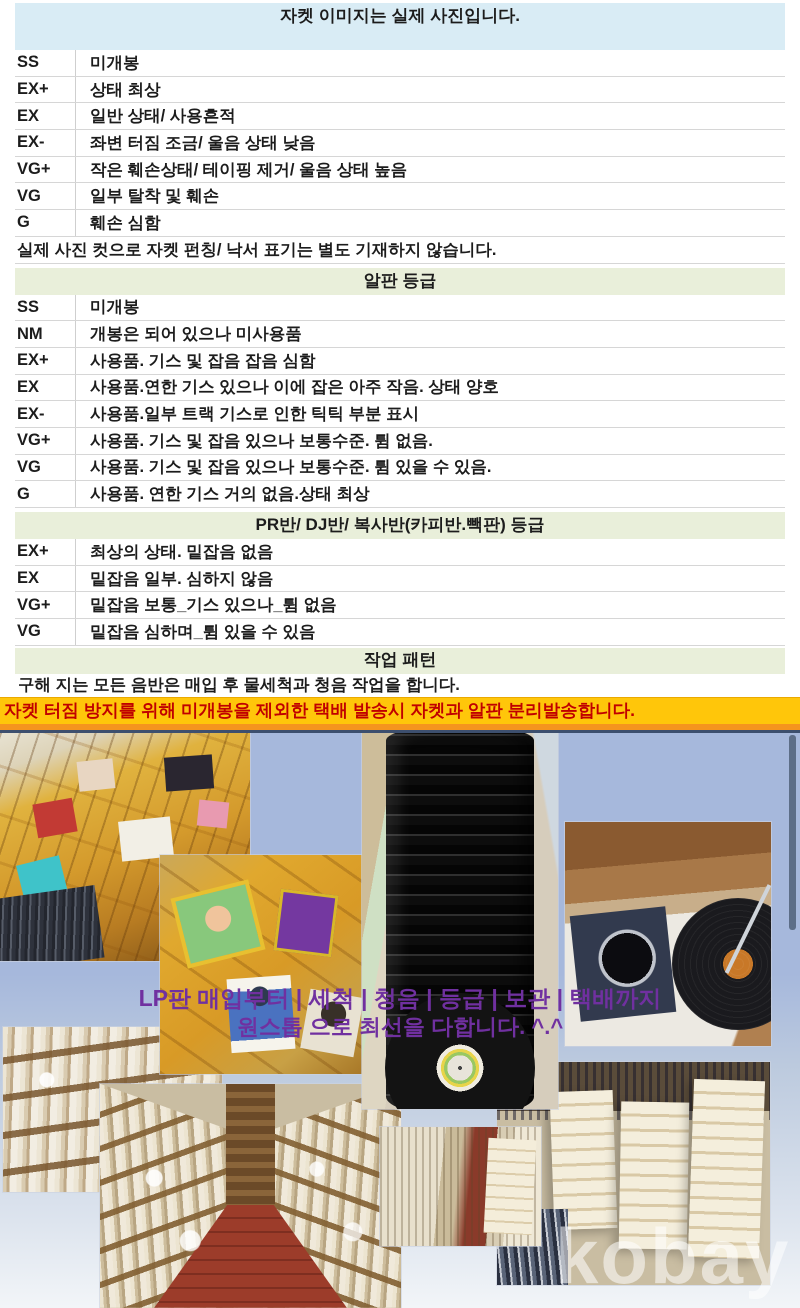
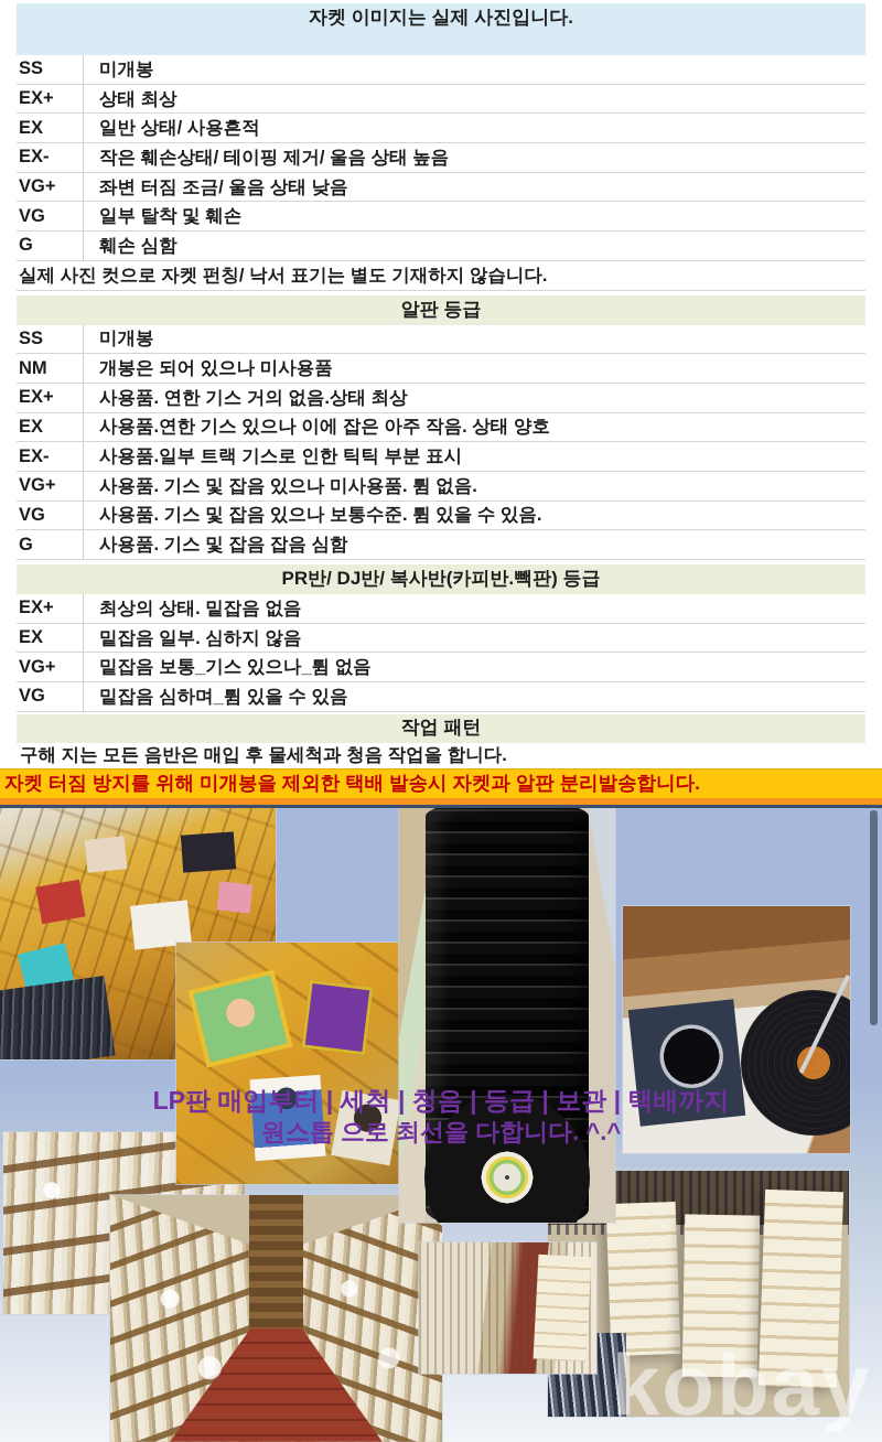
  자켓 이미지는 실제 사진입니다.
  SS
  미개봉
  EX+
  상태 최상
  EX
  일반 상태/ 사용흔적
  EX-
- 좌변 터짐 조금/ 울음 상태 낮음
+ 작은 훼손상태/ 테이핑 제거/ 울음 상태 높음
  VG+
- 작은 훼손상태/ 테이핑 제거/ 울음 상태 높음
+ 좌변 터짐 조금/ 울음 상태 낮음
  VG
  일부 탈착 및 훼손
  G
  훼손 심함
  실제 사진 컷으로 자켓 펀칭/ 낙서 표기는 별도 기재하지 않습니다.
  알판 등급
  SS
  미개봉
  NM
  개봉은 되어 있으나 미사용품
  EX+
- 사용품. 기스 및 잡음 잡음 심함
+ 사용품. 연한 기스 거의 없음.상태 최상
  EX
  사용품.연한 기스 있으나 이에 잡은 아주 작음. 상태 양호
  EX-
  사용품.일부 트랙 기스로 인한 틱틱 부분 표시
  VG+
- 사용품. 기스 및 잡음 있으나 보통수준. 튐 없음.
+ 사용품. 기스 및 잡음 있으나 미사용품. 튐 없음.
  VG
  사용품. 기스 및 잡음 있으나 보통수준. 튐 있을 수 있음.
  G
- 사용품. 연한 기스 거의 없음.상태 최상
+ 사용품. 기스 및 잡음 잡음 심함
  PR반/ DJ반/ 복사반(카피반.빽판) 등급
  EX+
  최상의 상태. 밑잡음 없음
  EX
  밑잡음 일부. 심하지 않음
  VG+
  밑잡음 보통_기스 있으나_튐 없음
  VG
  밑잡음 심하며_튐 있을 수 있음
  작업 패턴
  구해 지는 모든 음반은 매입 후 물세척과 청음 작업을 합니다.
  자켓 터짐 방지를 위해 미개봉을 제외한 택배 발송시 자켓과 알판 분리발송합니다.
  LP판 매입부터 | 세척 | 청음 | 등급 | 보관 | 택배까지
  원스톱 으로 최선을 다합니다. ^.^
  kobay
